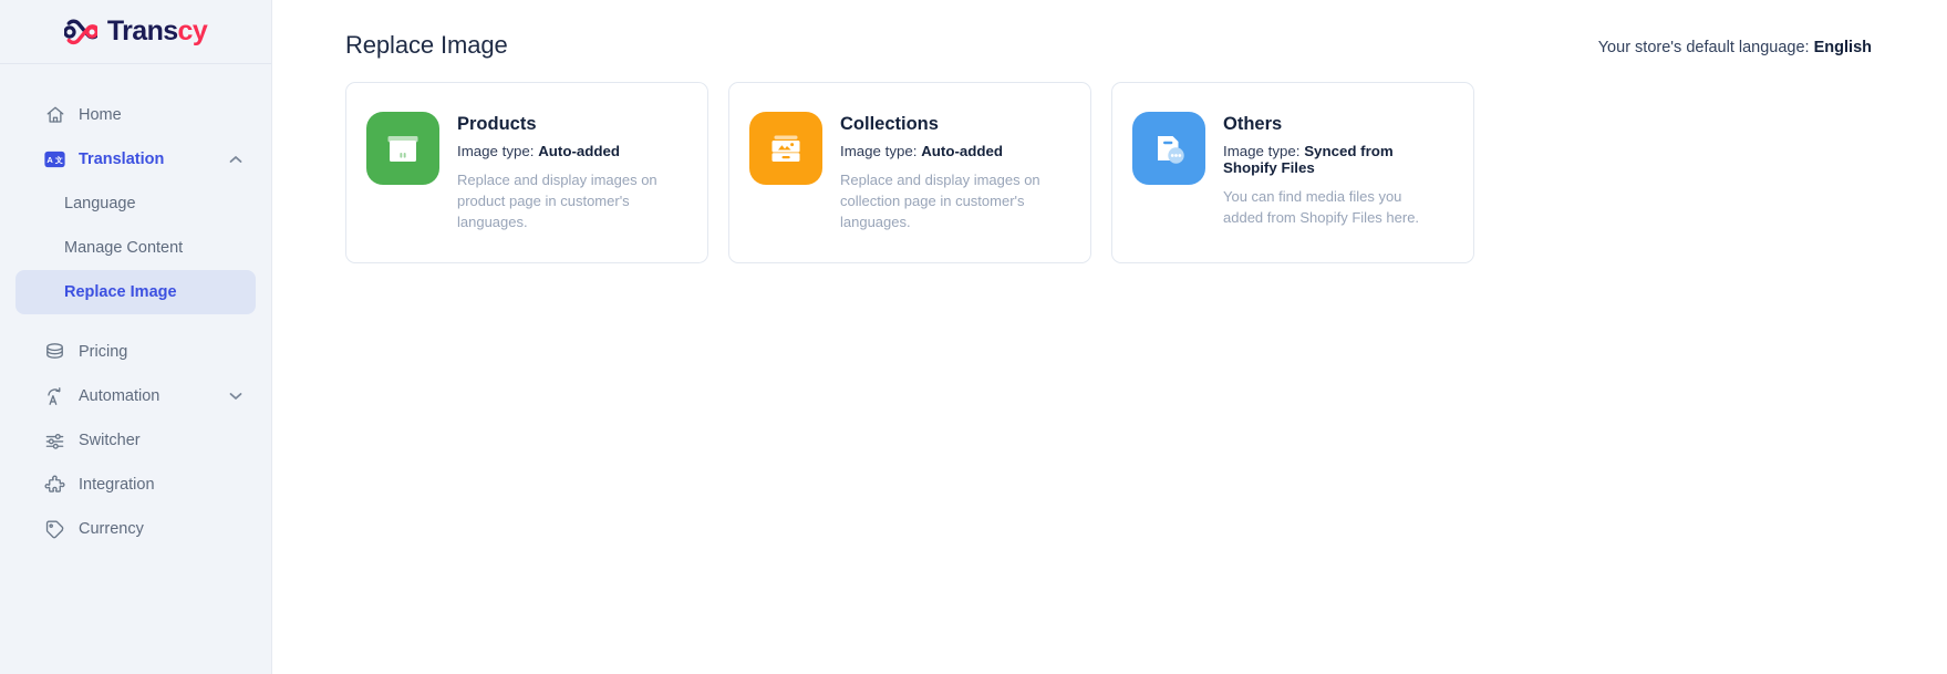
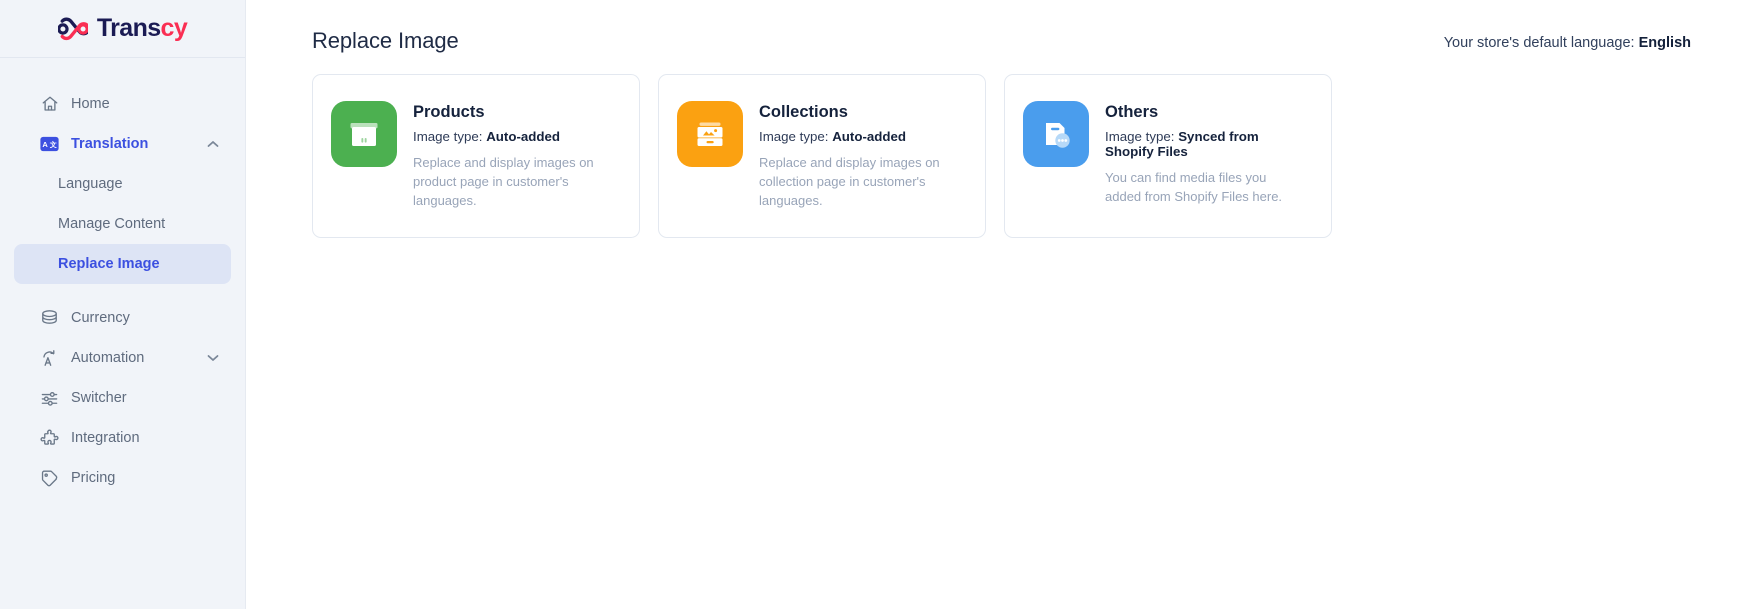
  Transcy
  Home
  A
  文
  Translation
  Language
  Manage Content
  Replace Image
- Pricing
+ Currency
  Automation
  Switcher
  Integration
- Currency
+ Pricing
  Replace Image
  Your store's default language: English
  Products
  Image type: Auto-added
  Replace and display images on product page in customer's languages.
  Collections
  Image type: Auto-added
  Replace and display images on collection page in customer's languages.
  Others
  Image type: Synced from Shopify Files
  You can find media files you added from Shopify Files here.
